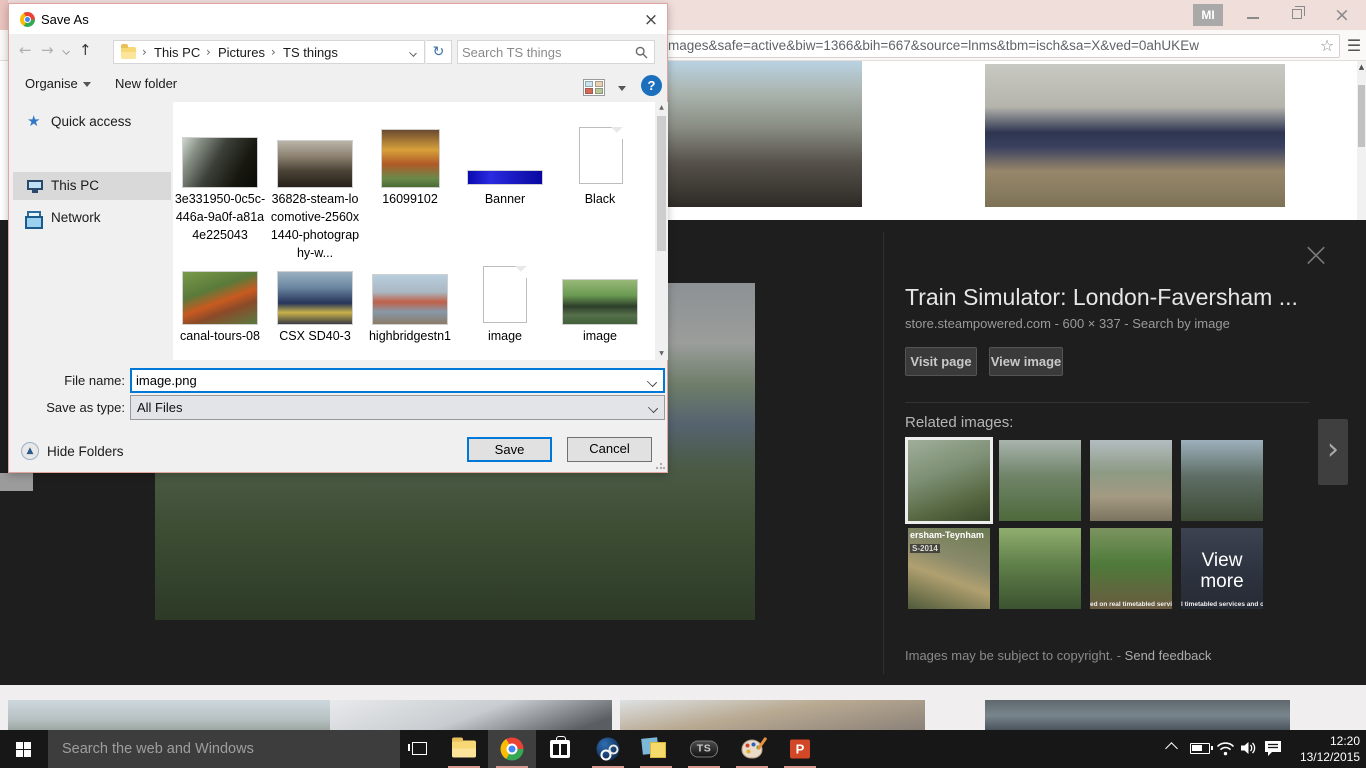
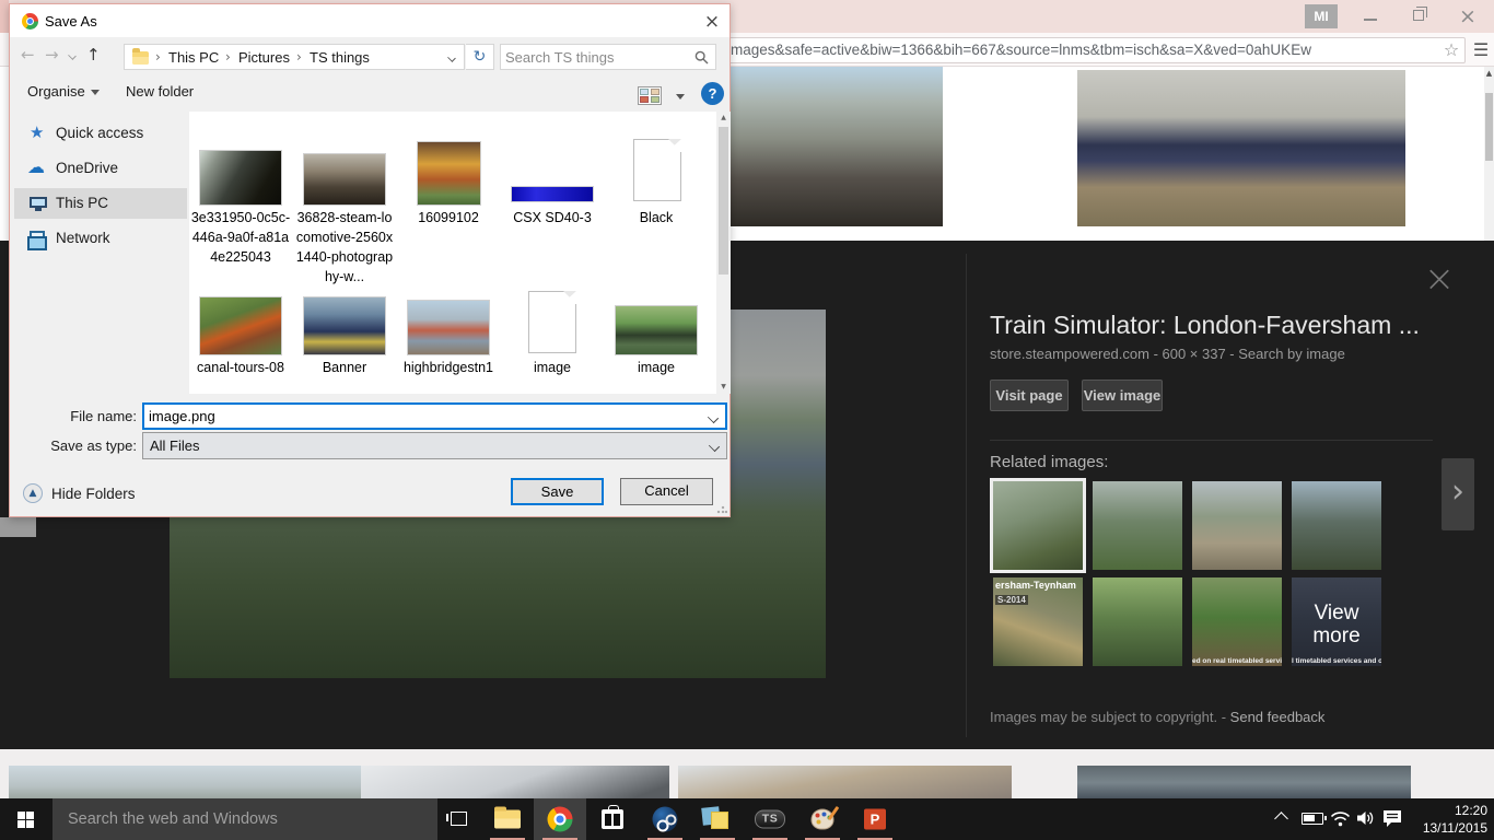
  MI
  ×
  mages&safe=active&biw=1366&bih=667&source=lnms&tbm=isch&sa=X&ved=0ahUKEw
  ☆
  ☰
  ▲
  ×
  Train Simulator: London-Faversham ...
  store.steampowered.com - 600 × 337 - Search by image
  Visit page
  View image
  Related images:
  ersham-Teynham
  S-2014
  View more
  ›
  Images may be subject to copyright. - Send feedback
  Save As
  ×
  ←
  →
  ↑
  ›
  This PC
  ›
  Pictures
  ›
  TS things
  ↻
  Search TS things
  Organise
  New folder
  ?
  ★
  Quick access
+ ☁
+ OneDrive
  This PC
  Network
  3e331950-0c5c-446a-9a0f-a81a4e225043
  36828-steam-locomotive-2560x1440-photography-w...
  16099102
- Banner
+ CSX SD40-3
  Black
  canal-tours-08
- CSX SD40-3
+ Banner
  highbridgestn1
  image
  image
  File name:
  image.png
  Save as type:
  All Files
  ▲
  Hide Folders
  Save
  Cancel
  Search the web and Windows
  TS
  P
  12:20
- 13/12/2015
+ 13/11/2015
